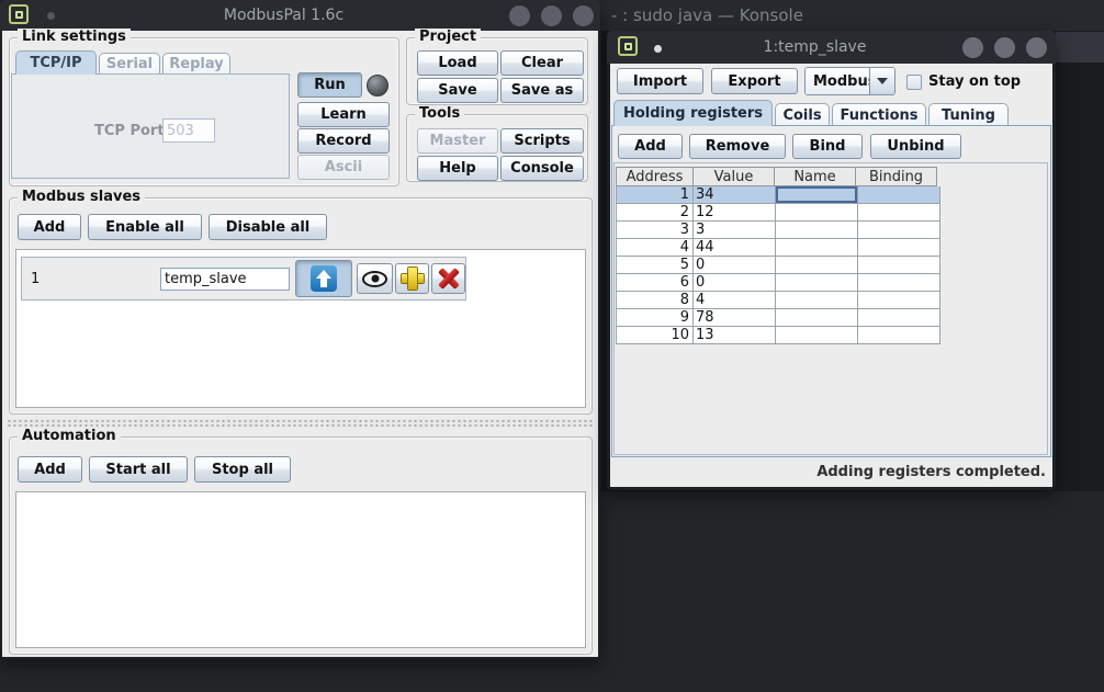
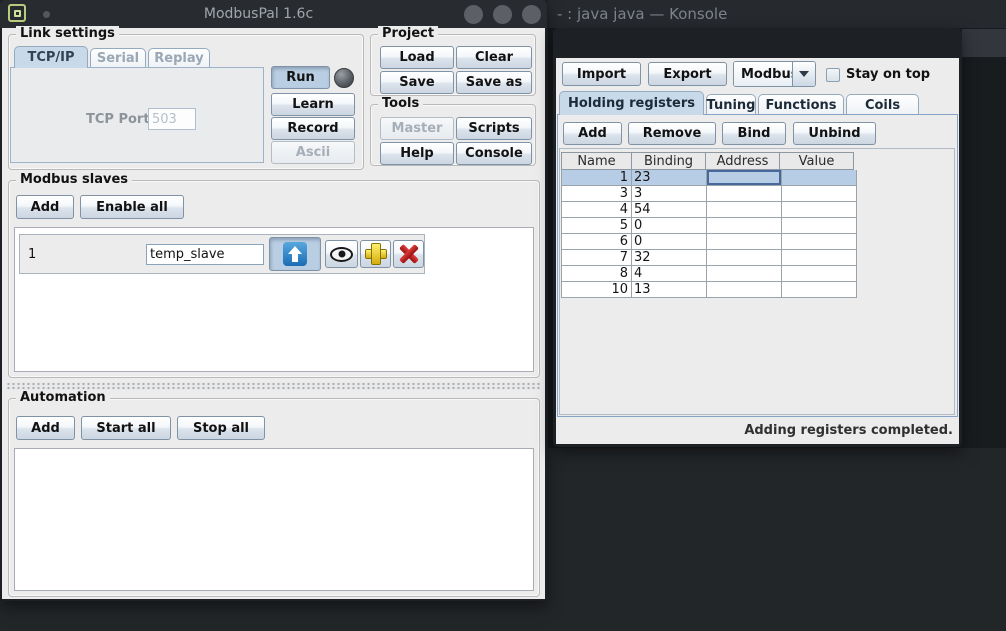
- - : sudo java — Konsole
+ - : java java — Konsole
  ModbusPal 1.6c
  Link settings
  TCP/IP
  Serial
  Replay
  TCP Port
  503
  Run
  Learn
  Record
  Ascii
  Project
  Load
  Clear
  Save
  Save as
  Tools
  Master
  Scripts
  Help
  Console
  Modbus slaves
  Add
  Enable all
- Disable all
  1
  temp_slave
  Automation
  Add
  Start all
  Stop all
- 1:temp_slave
  Import
  Export
  Modbu
  Stay on top
  Holding registers
- Coils
+ Tuning
  Functions
- Tuning
+ Coils
  Add
  Remove
  Bind
  Unbind
- Address
+ Name
- Value
+ Binding
- Name
+ Address
- Binding
+ Value
  1
- 34
+ 23
- 2
- 12
  3
  3
  4
- 44
+ 54
  5
  0
  6
  0
+ 7
+ 32
  8
  4
- 9
- 78
  10
  13
  Adding registers completed.
